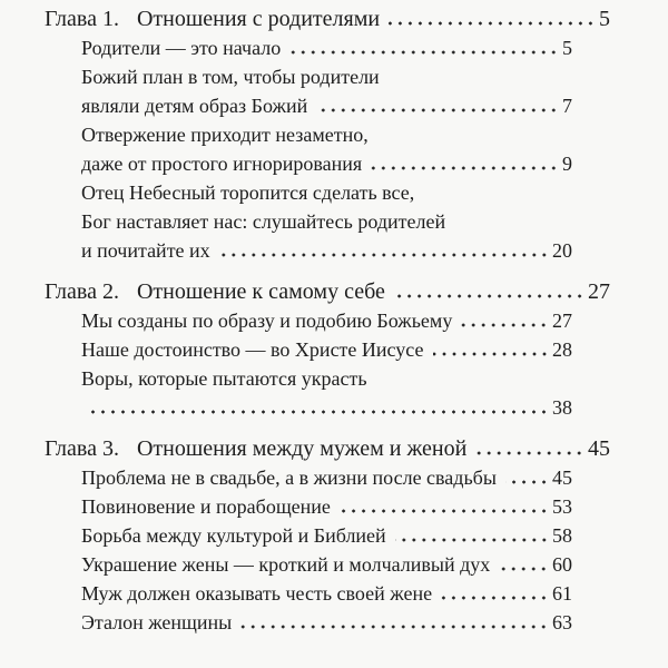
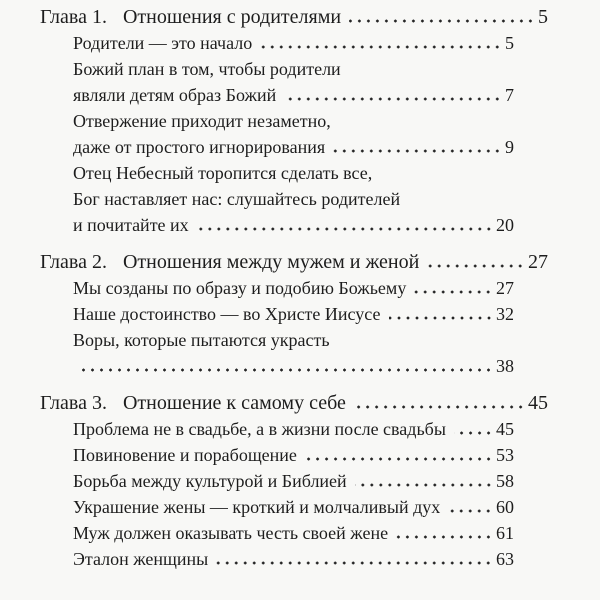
  Глава 1.
  Отношения с родителями
  5
  Родители — это начало
  5
  Божий план в том, чтобы родители
  являли детям образ Божий
  7
  Отвержение приходит незаметно,
  даже от простого игнорирования
  9
  Отец Небесный торопится сделать все,
  Бог наставляет нас: слушайтесь родителей
  и почитайте их
  20
  Глава 2.
- Отношение к самому себе
+ Отношения между мужем и женой
  27
  Мы созданы по образу и подобию Божьему
  27
  Наше достоинство — во Христе Иисусе
- 28
+ 32
  Воры, которые пытаются украсть
  38
  Глава 3.
- Отношения между мужем и женой
+ Отношение к самому себе
  45
  Проблема не в свадьбе, а в жизни после свадьбы
  45
  Повиновение и порабощение
  53
  Борьба между культурой и Библией
  58
  Украшение жены — кроткий и молчаливый дух
  60
  Муж должен оказывать честь своей жене
  61
  Эталон женщины
  63
